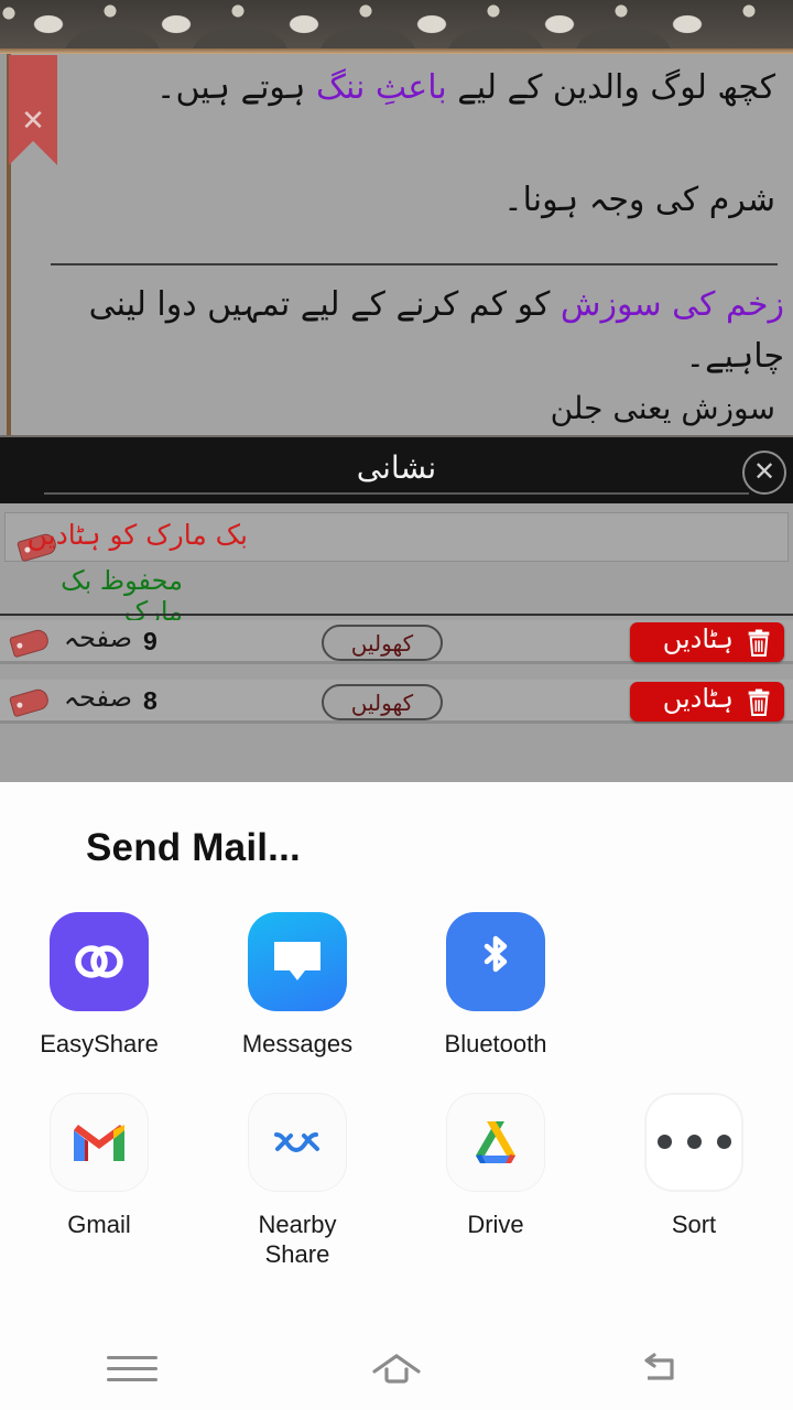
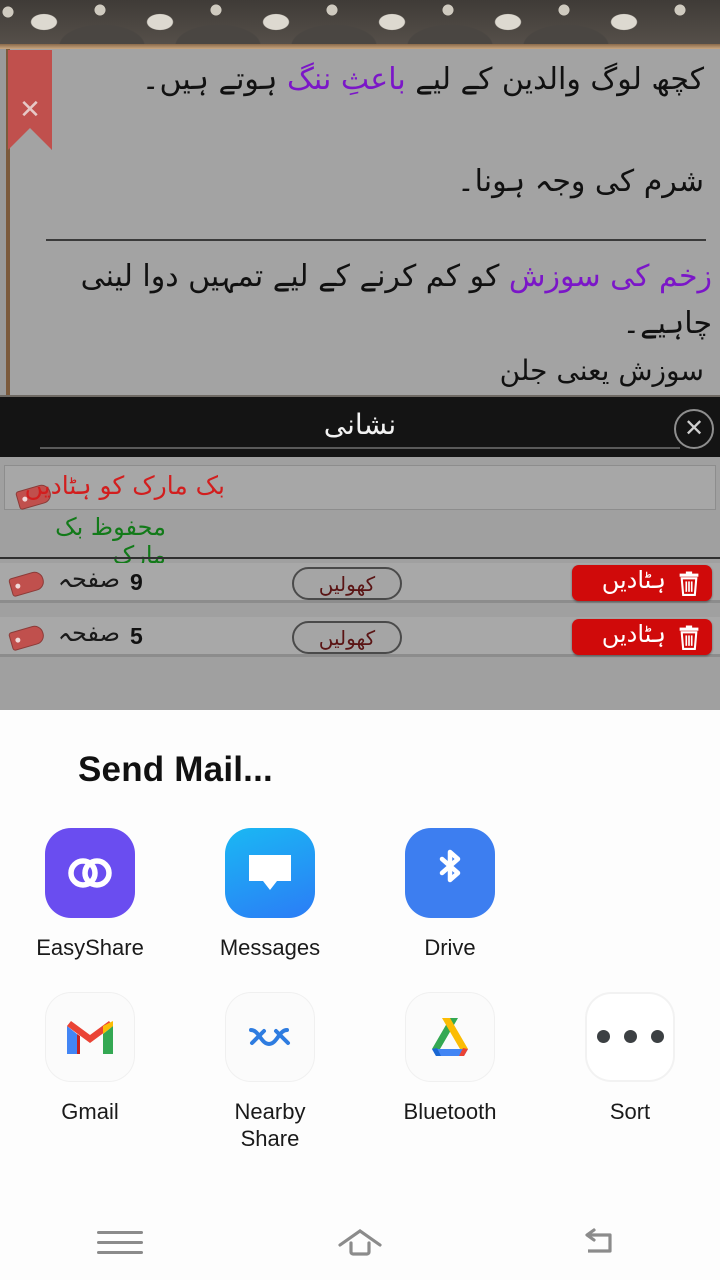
  کچھ لوگ والدین کے لیے باعثِ ننگ ہوتے ہیں۔
  شرم کی وجہ ہونا۔
  زخم کی سوزش کو کم کرنے کے لیے تمہیں دوا لینی چاہیے۔
  سوزش یعنی جلن
  ✕
  نشانی
  ✕
  بک مارک کو ہٹادیں
  محفوظ بک مارک
  صفحہ
  9
  کھولیں
  ہٹادیں
  صفحہ
- 8
+ 5
  کھولیں
  ہٹادیں
  Send Mail...
  EasyShare
  Messages
- Bluetooth
+ Drive
  Gmail
  Nearby
  Share
- Drive
+ Bluetooth
  Sort
